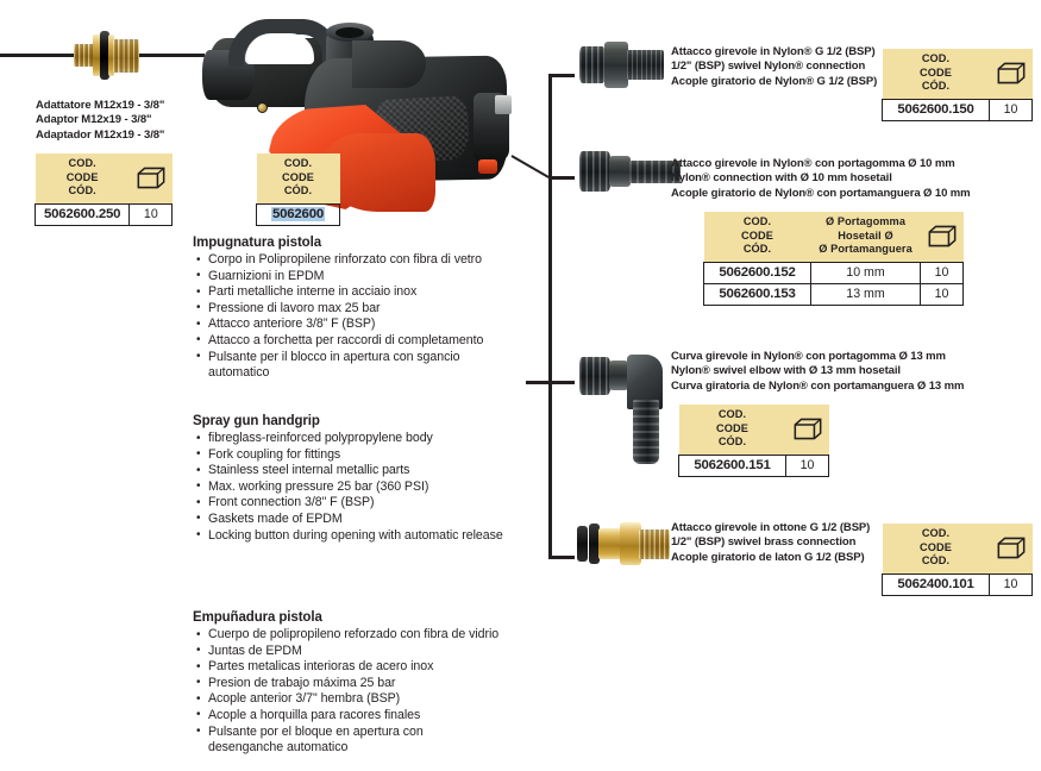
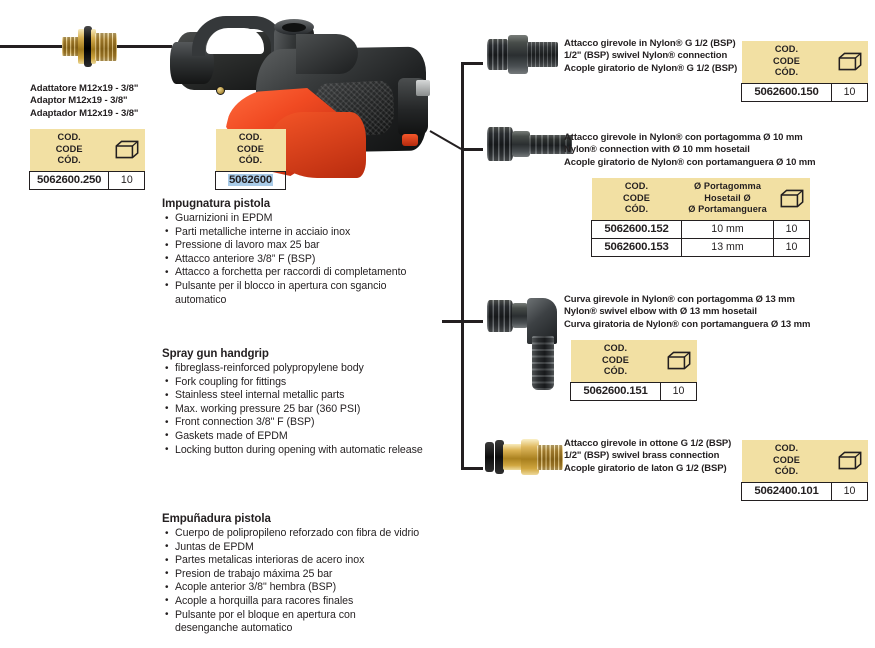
  Adattatore M12x19 - 3/8"
  Adaptor M12x19 - 3/8"
  Adaptador M12x19 - 3/8"
  COD. CODE CÓD.
  5062600.250	10
  COD. CODE CÓD.
  5062600
  Impugnatura pistola
- Corpo in Polipropilene rinforzato con fibra di vetro
  Guarnizioni in EPDM
  Parti metalliche interne in acciaio inox
  Pressione di lavoro max 25 bar
  Attacco anteriore 3/8” F (BSP)
  Attacco a forchetta per raccordi di completamento
  Pulsante per il blocco in apertura con sgancio automatico
  Spray gun handgrip
  fibreglass-reinforced polypropylene body
  Fork coupling for fittings
  Stainless steel internal metallic parts
  Max. working pressure 25 bar (360 PSI)
  Front connection 3/8" F (BSP)
  Gaskets made of EPDM
  Locking button during opening with automatic release
  Empuñadura pistola
  Cuerpo de polipropileno reforzado con fibra de vidrio
  Juntas de EPDM
  Partes metalicas interioras de acero inox
  Presion de trabajo máxima 25 bar
- Acople anterior 3/7" hembra (BSP)
+ Acople anterior 3/8" hembra (BSP)
  Acople a horquilla para racores finales
  Pulsante por el bloque en apertura con desenganche automatico
  Attacco girevole in Nylon® G 1/2 (BSP)
  1/2" (BSP) swivel Nylon® connection
  Acople giratorio de Nylon® G 1/2 (BSP)
  COD. CODE CÓD.
  5062600.150	10
  Attacco girevole in Nylon® con portagomma Ø 10 mm
  Nylon® connection with Ø 10 mm hosetail
  Acople giratorio de Nylon® con portamanguera Ø 10 mm
  COD. CODE CÓD.	Ø Portagomma Hosetail Ø Ø Portamanguera
  5062600.152	10 mm	10
  5062600.153	13 mm	10
  Curva girevole in Nylon® con portagomma Ø 13 mm
  Nylon® swivel elbow with Ø 13 mm hosetail
  Curva giratoria de Nylon® con portamanguera Ø 13 mm
  COD. CODE CÓD.
  5062600.151	10
  Attacco girevole in ottone G 1/2 (BSP)
  1/2" (BSP) swivel brass connection
  Acople giratorio de laton G 1/2 (BSP)
  COD. CODE CÓD.
  5062400.101	10
